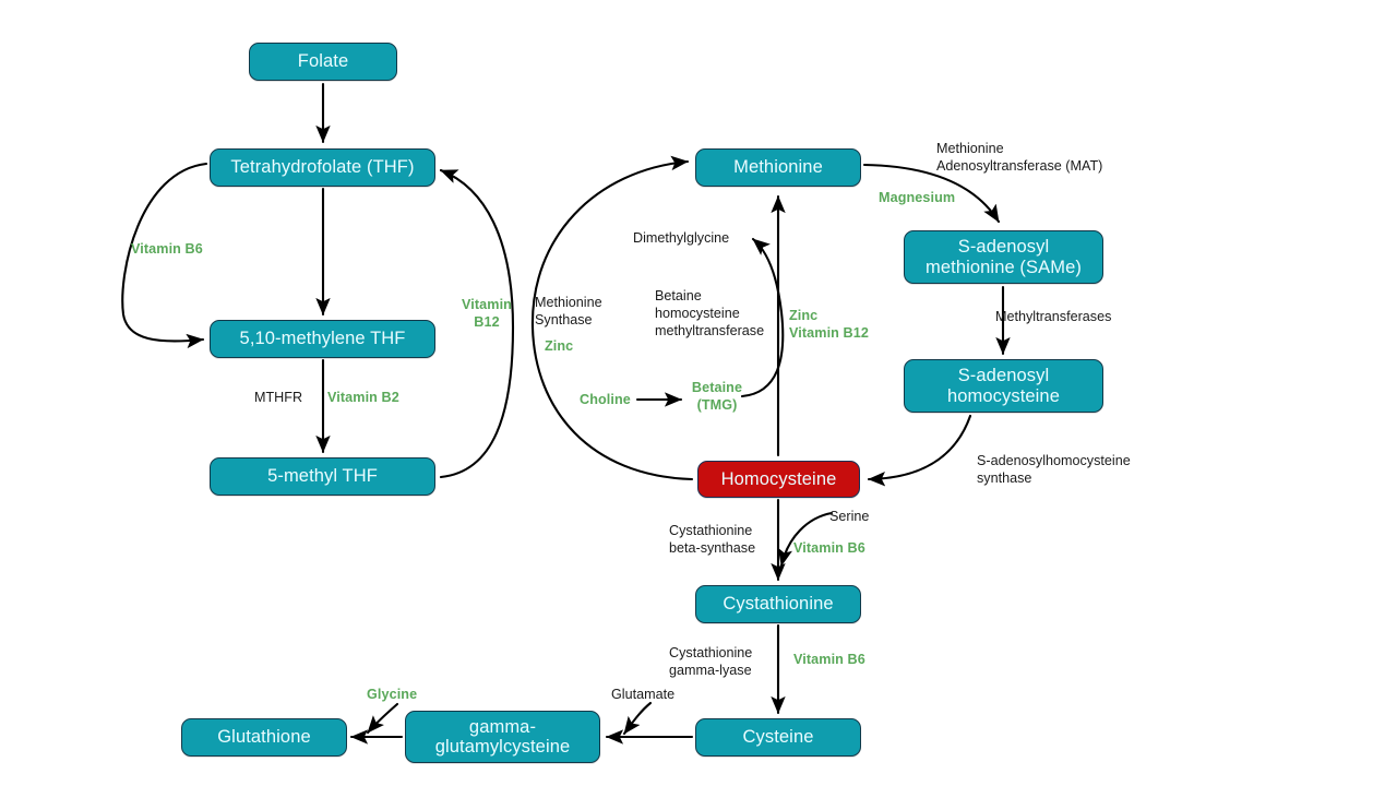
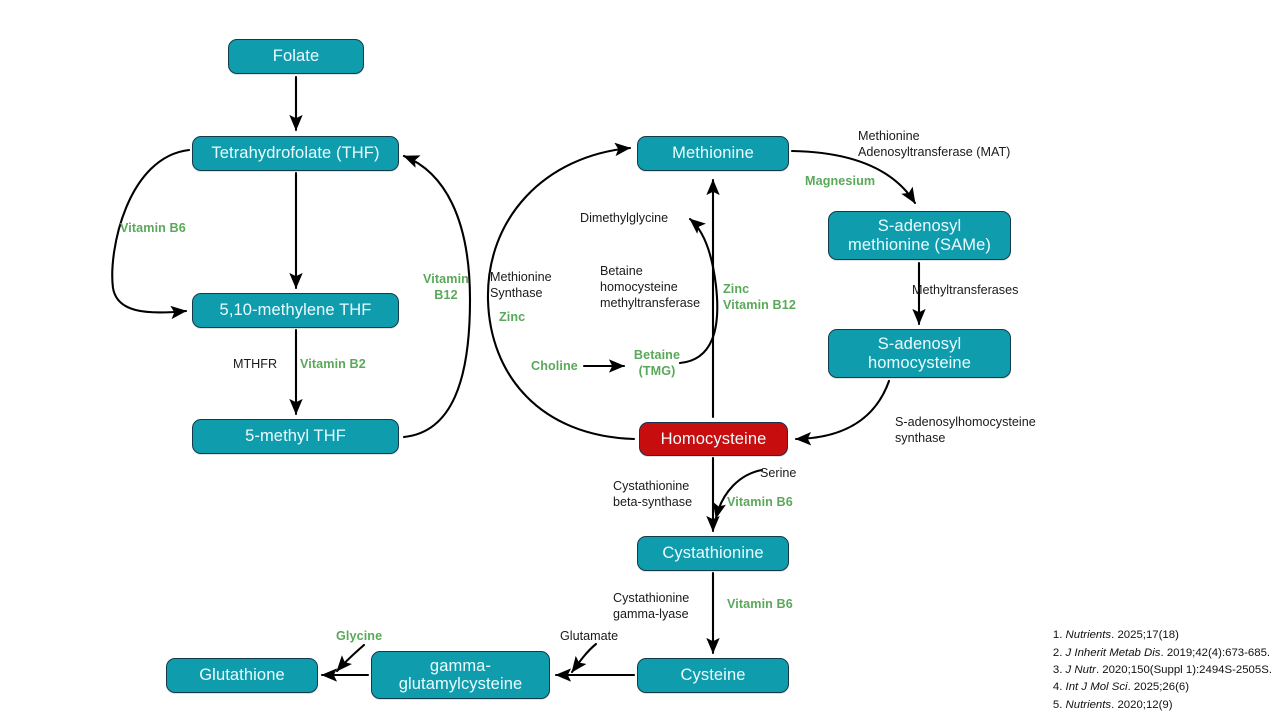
  Folate
  Tetrahydrofolate (THF)
  5,10-methylene THF
  5-methyl THF
  Methionine
  S-adenosyl
  methionine (SAMe)
  S-adenosyl
  homocysteine
  Homocysteine
  Cystathionine
  Cysteine
  gamma-
  glutamylcysteine
  Glutathione
  Vitamin B6
  MTHFR
  Vitamin B2
  Vitamin
  B12
  Methionine
  Synthase
  Zinc
  Dimethylglycine
  Betaine
  homocysteine
  methyltransferase
  Choline
  Betaine
  (TMG)
  Zinc
  Vitamin B12
  Methionine
  Adenosyltransferase (MAT)
  Magnesium
  Methyltransferases
  S-adenosylhomocysteine
  synthase
  Serine
  Cystathionine
  beta-synthase
  Vitamin B6
  Cystathionine
  gamma-lyase
  Vitamin B6
  Glutamate
  Glycine
+ Nutrients. 2025;17(18)
+ J Inherit Metab Dis. 2019;42(4):673-685.
+ J Nutr. 2020;150(Suppl 1):2494S-2505S.
+ Int J Mol Sci. 2025;26(6)
+ Nutrients. 2020;12(9)
